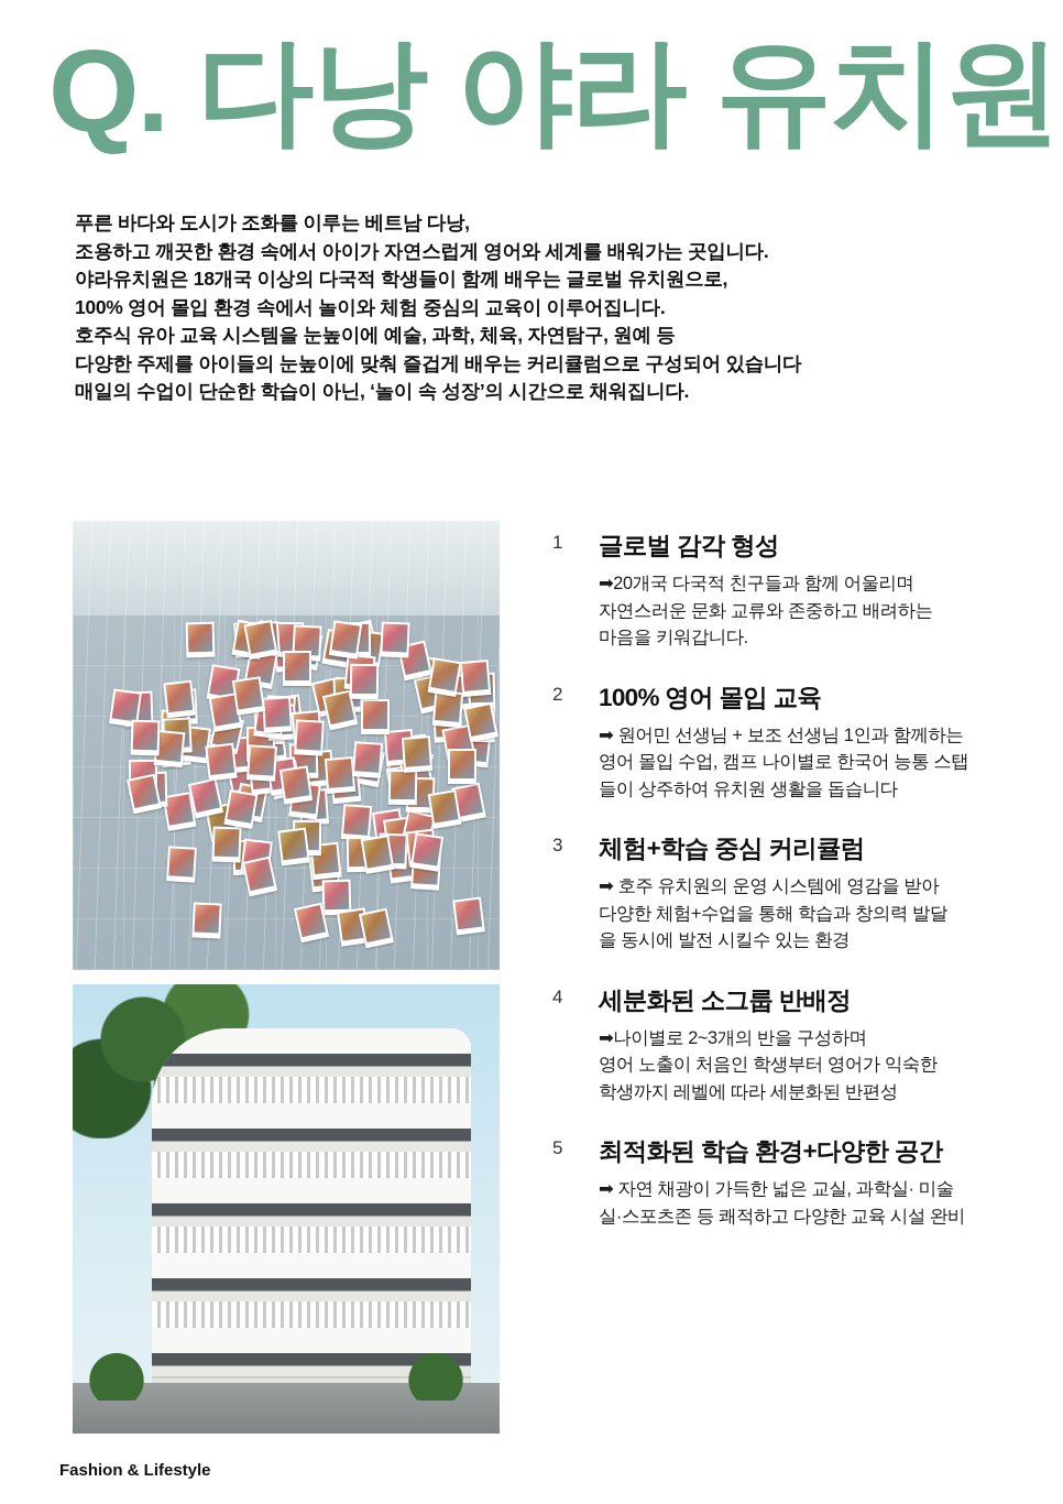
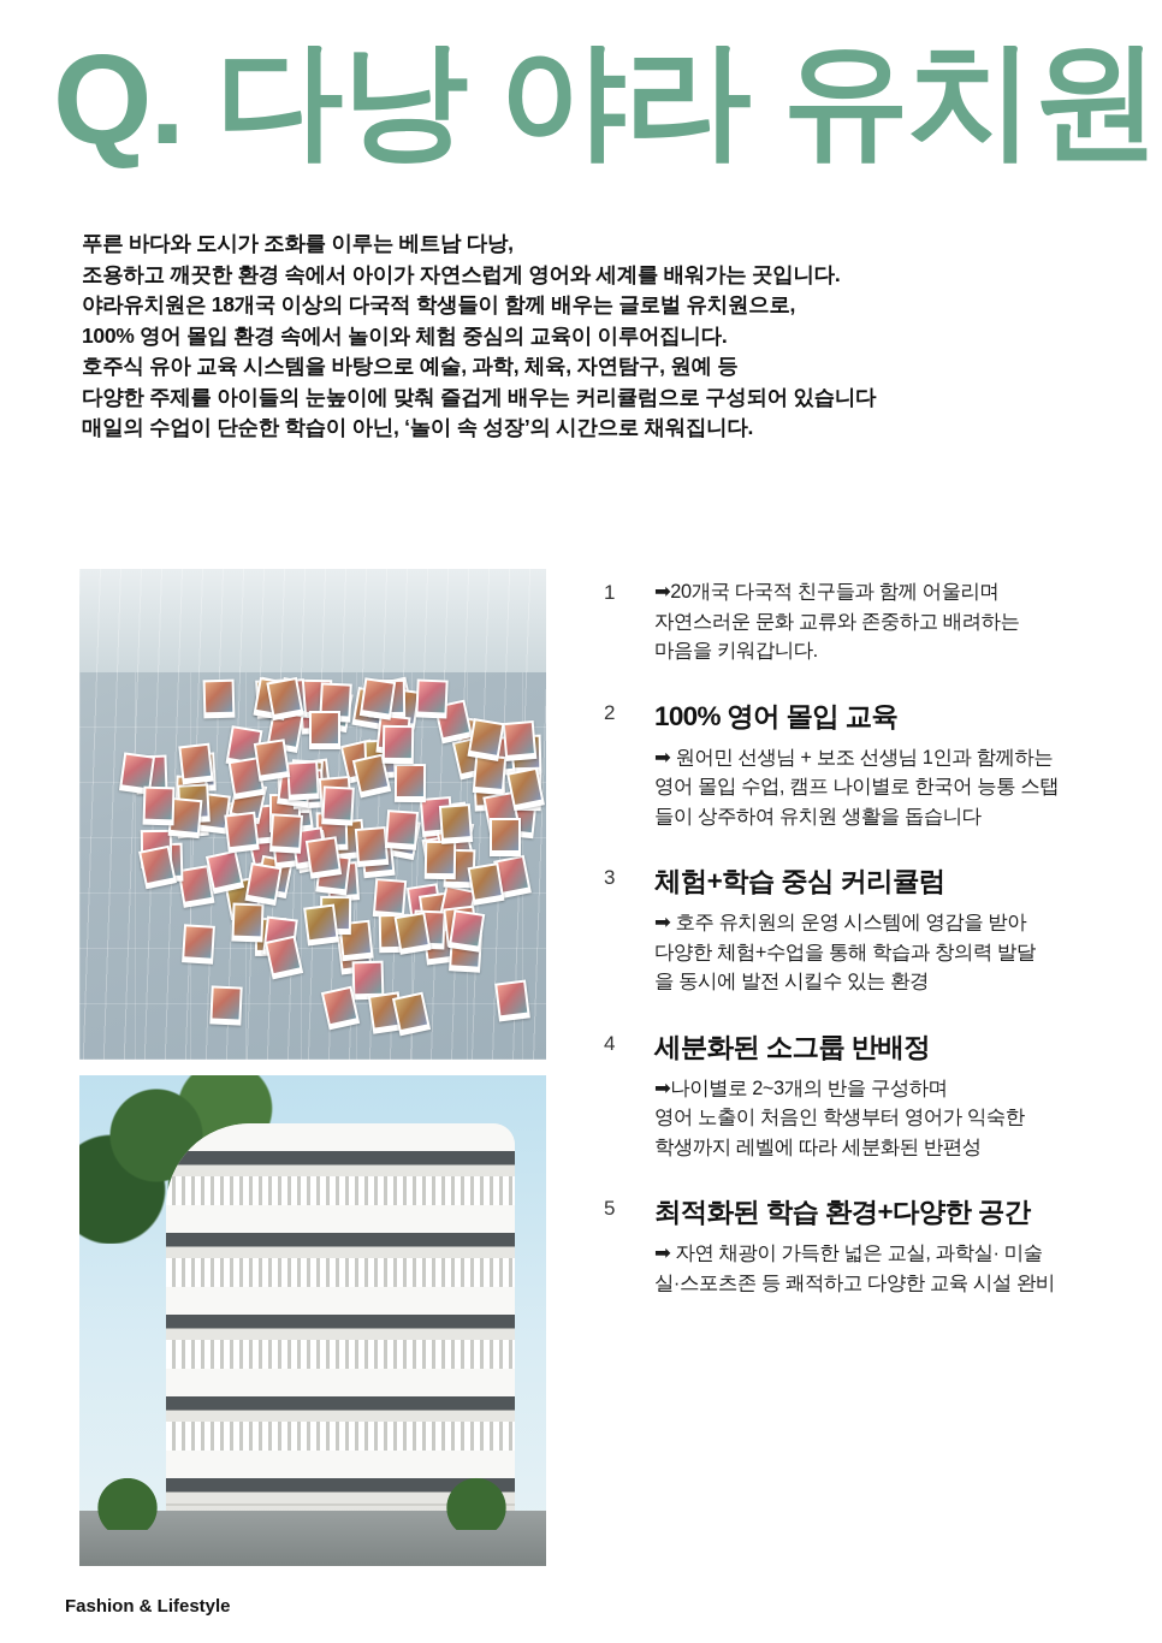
  Q. 다낭 야라 유치원
  푸른 바다와 도시가 조화를 이루는 베트남 다낭,
  조용하고 깨끗한 환경 속에서 아이가 자연스럽게 영어와 세계를 배워가는 곳입니다.
  야라유치원은 18개국 이상의 다국적 학생들이 함께 배우는 글로벌 유치원으로,
  100% 영어 몰입 환경 속에서 놀이와 체험 중심의 교육이 이루어집니다.
- 호주식 유아 교육 시스템을 눈높이에 예술, 과학, 체육, 자연탐구, 원예 등
+ 호주식 유아 교육 시스템을 바탕으로 예술, 과학, 체육, 자연탐구, 원예 등
  다양한 주제를 아이들의 눈높이에 맞춰 즐겁게 배우는 커리큘럼으로 구성되어 있습니다
  매일의 수업이 단순한 학습이 아닌, ‘놀이 속 성장’의 시간으로 채워집니다.
  1
- 글로벌 감각 형성
  ➡20개국 다국적 친구들과 함께 어울리며
  자연스러운 문화 교류와 존중하고 배려하는
  마음을 키워갑니다.
  2
  100% 영어 몰입 교육
  ➡ 원어민 선생님 + 보조 선생님 1인과 함께하는
  영어 몰입 수업, 캠프 나이별로 한국어 능통 스탭
  들이 상주하여 유치원 생활을 돕습니다
  3
  체험+학습 중심 커리큘럼
  ➡ 호주 유치원의 운영 시스템에 영감을 받아
  다양한 체험+수업을 통해 학습과 창의력 발달
  을 동시에 발전 시킬수 있는 환경
  4
  세분화된 소그룹 반배정
  ➡나이별로 2~3개의 반을 구성하며
  영어 노출이 처음인 학생부터 영어가 익숙한
  학생까지 레벨에 따라 세분화된 반편성
  5
  최적화된 학습 환경+다양한 공간
  ➡ 자연 채광이 가득한 넓은 교실, 과학실· 미술
  실·스포츠존 등 쾌적하고 다양한 교육 시설 완비
  Fashion & Lifestyle
